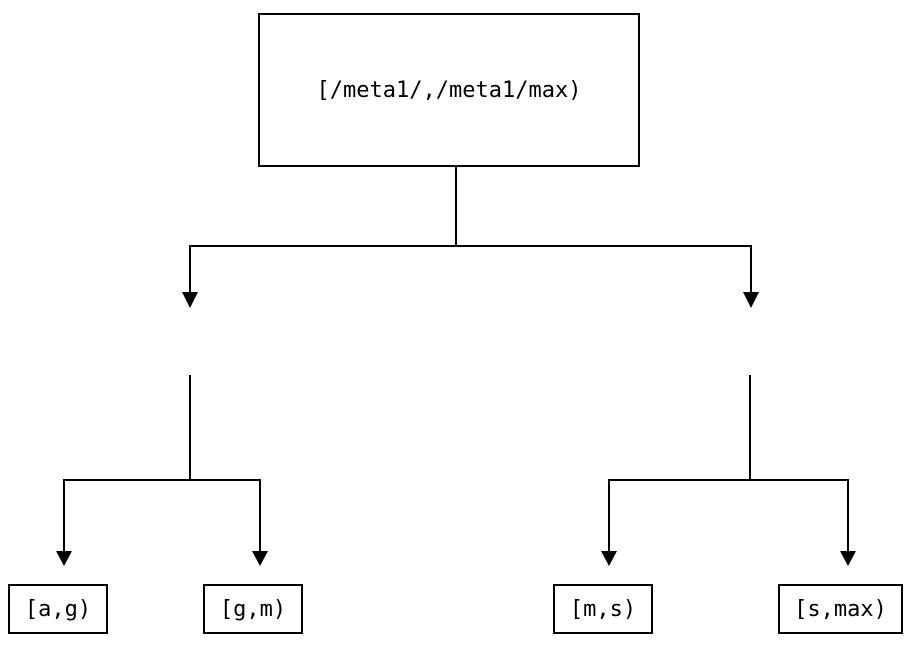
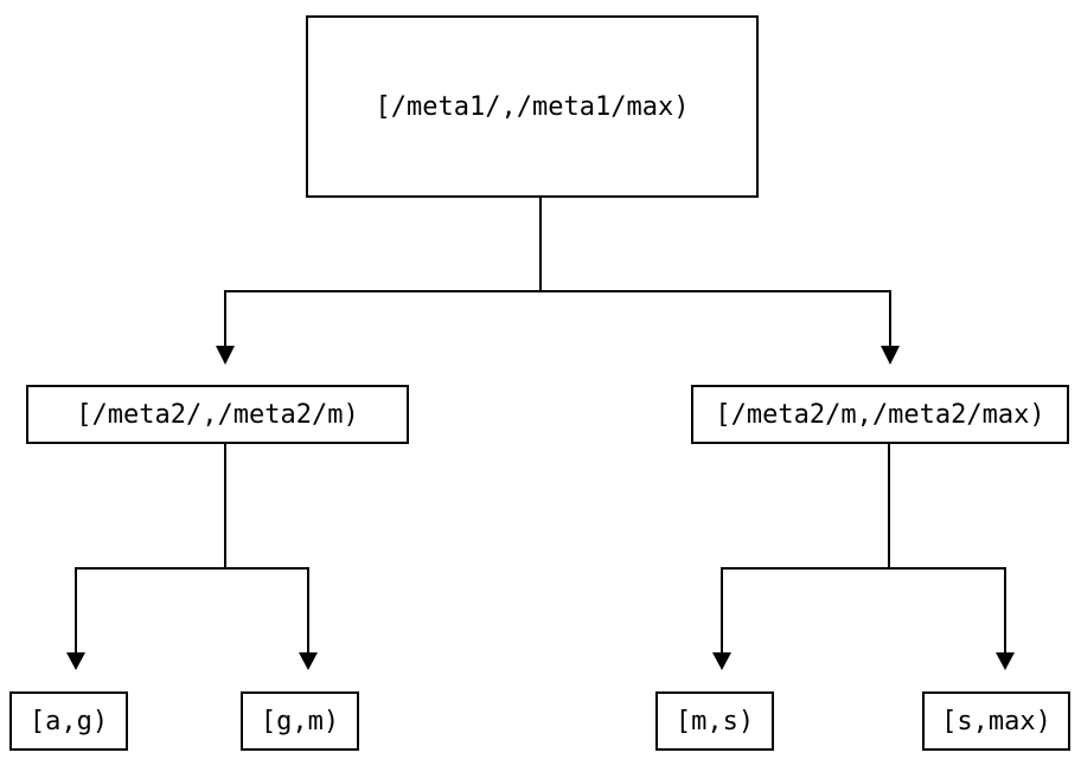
  [/meta1/,/meta1/max)
+ [/meta2/,/meta2/m)
+ [/meta2/m,/meta2/max)
  [a,g)
  [g,m)
  [m,s)
  [s,max)
